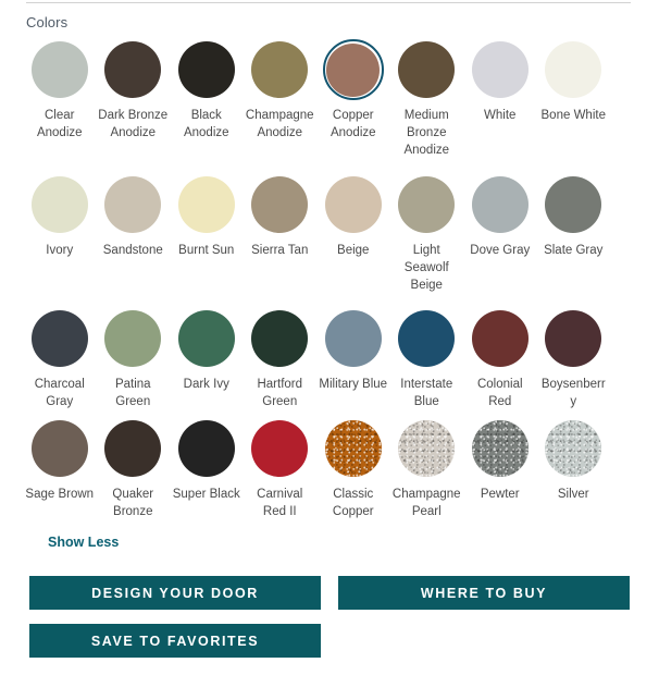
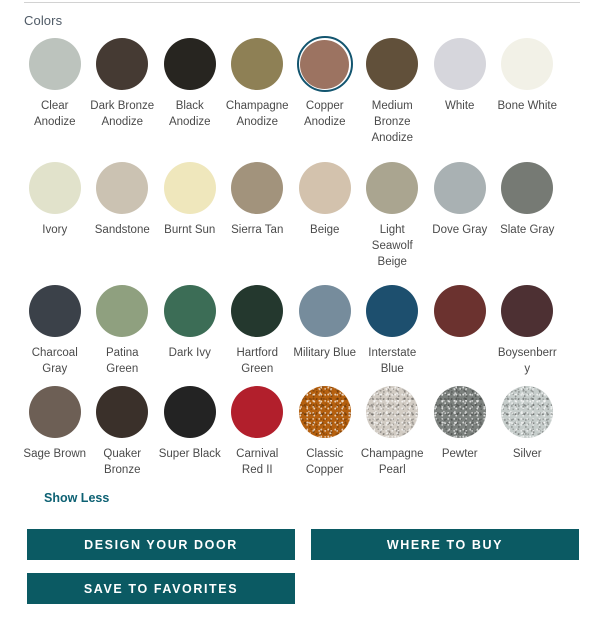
  Colors
  Clear Anodize
  Dark Bronze Anodize
  Black Anodize
  Champagne Anodize
  Copper Anodize
  Medium Bronze Anodize
  White
  Bone White
  Ivory
  Sandstone
  Burnt Sun
  Sierra Tan
  Beige
  Light Seawolf Beige
  Dove Gray
  Slate Gray
  Charcoal Gray
  Patina Green
  Dark Ivy
  Hartford Green
  Military Blue
  Interstate Blue
- Colonial Red
  Boysenberry
  Sage Brown
  Quaker Bronze
  Super Black
  Carnival Red II
  Classic Copper
  Champagne Pearl
  Pewter
  Silver
  Show Less
  DESIGN YOUR DOOR
  WHERE TO BUY
  SAVE TO FAVORITES
